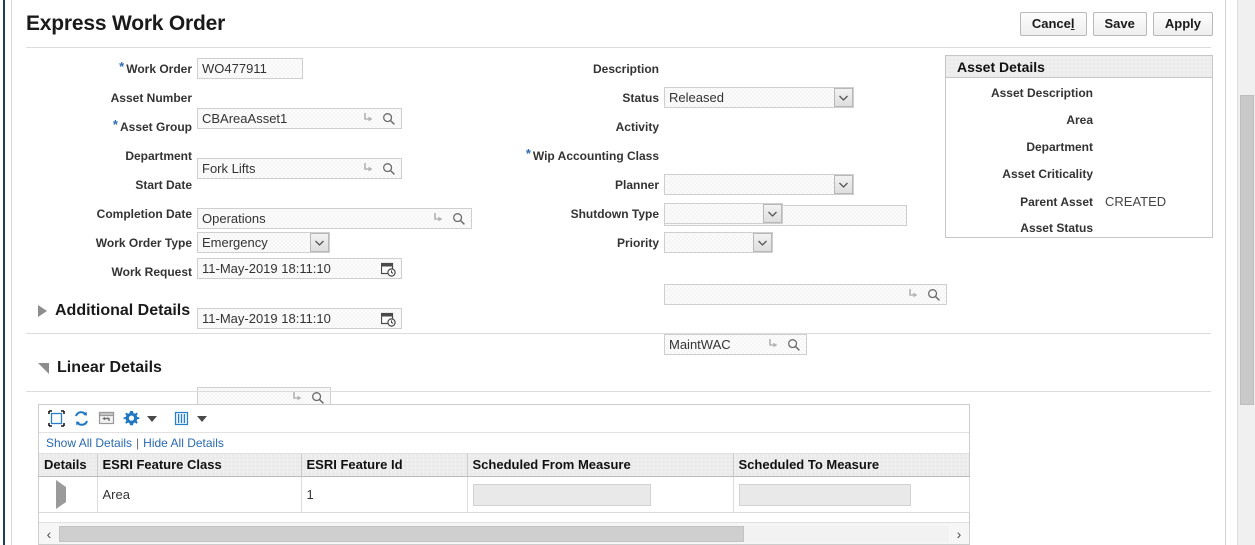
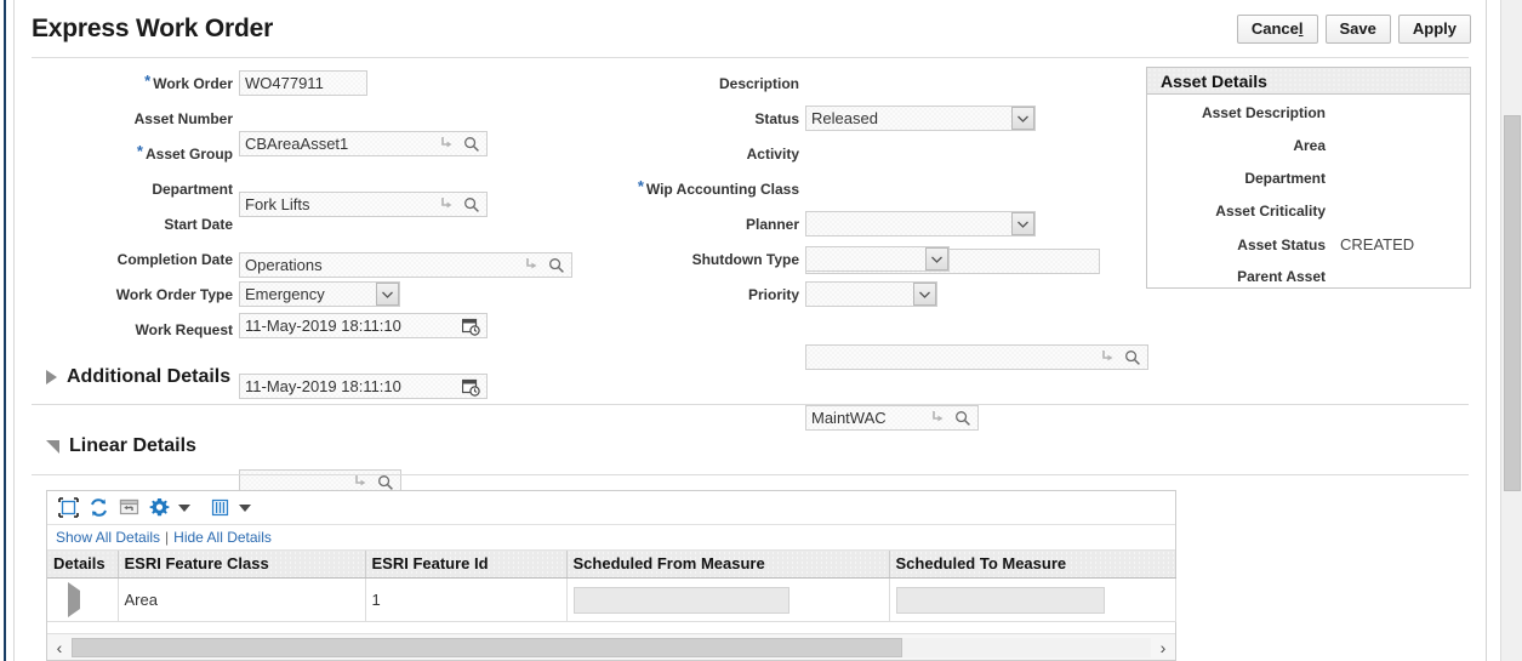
  Express Work Order
  Cancel
  Save
  Apply
  *
  Work Order
  WO477911
  Asset Number
  CBAreaAsset1
  *
  Asset Group
  Fork Lifts
  Department
  Operations
  Start Date
  11-May-2019 18:11:10
  Completion Date
  11-May-2019 18:11:10
  Work Order Type
  Emergency
  Work Request
  Description
  Status
  Released
  Activity
  *
  Wip Accounting Class
  MaintWAC
  Planner
  Shutdown Type
  Priority
  Asset Details
  Asset Description
  Area
  Department
  Asset Criticality
- Parent Asset
+ Asset Status
  CREATED
- Asset Status
+ Parent Asset
  Additional Details
  Linear Details
  Show All Details
  |
  Hide All Details
  Details	ESRI Feature Class	ESRI Feature Id	Scheduled From Measure	Scheduled To Measure
  	Area	1
  ‹
  ›
